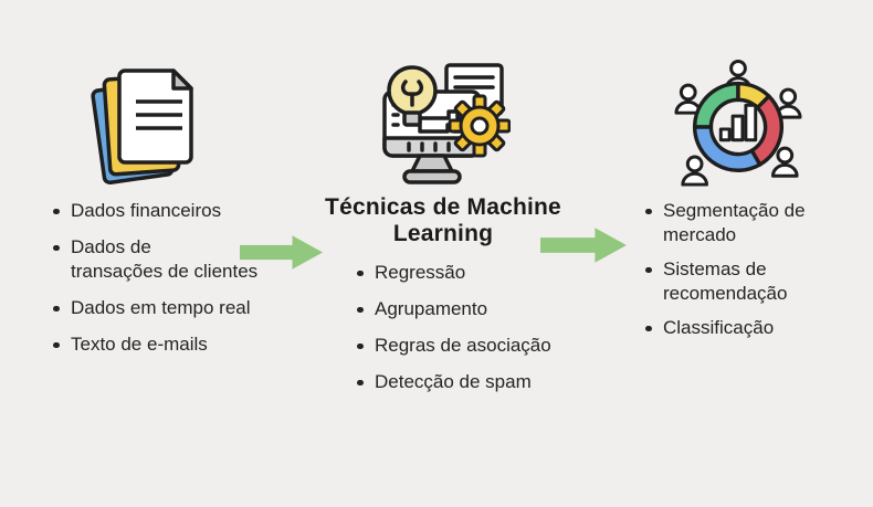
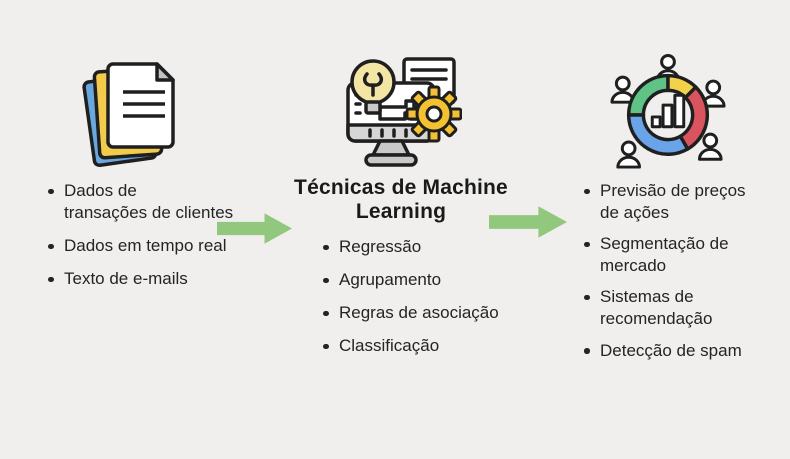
- Dados financeiros
  Dados de
  transações de clientes
  Dados em tempo real
  Texto de e-mails
  Técnicas de Machine
  Learning
  Regressão
  Agrupamento
  Regras de asociação
- Detecção de spam
+ Classificação
+ Previsão de preços
+ de ações
  Segmentação de
  mercado
  Sistemas de
  recomendação
- Classificação
+ Detecção de spam
